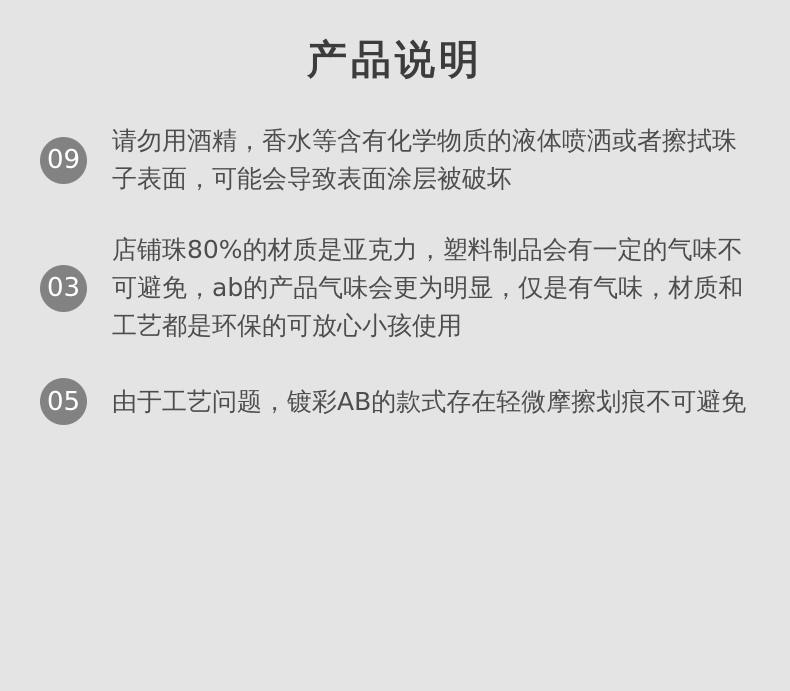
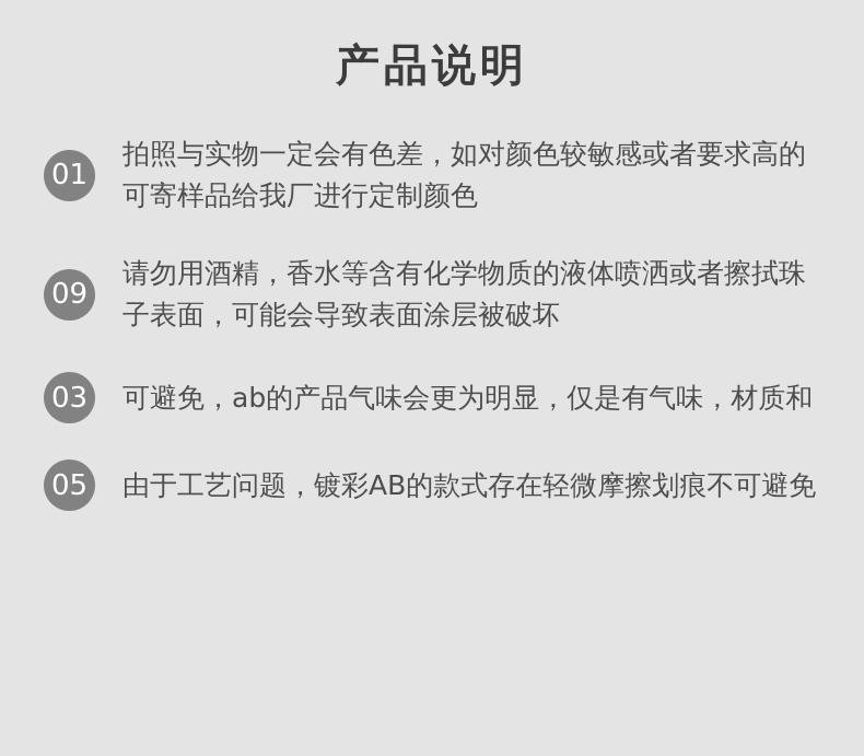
  产品说明
+ 01
+ 拍照与实物一定会有色差，如对颜色较敏感或者要求高的
+ 可寄样品给我厂进行定制颜色
  09
  请勿用酒精，香水等含有化学物质的液体喷洒或者擦拭珠
  子表面，可能会导致表面涂层被破坏
  03
- 店铺珠80%的材质是亚克力，塑料制品会有一定的气味不
  可避免，ab的产品气味会更为明显，仅是有气味，材质和
- 工艺都是环保的可放心小孩使用
  05
  由于工艺问题，镀彩AB的款式存在轻微摩擦划痕不可避免
